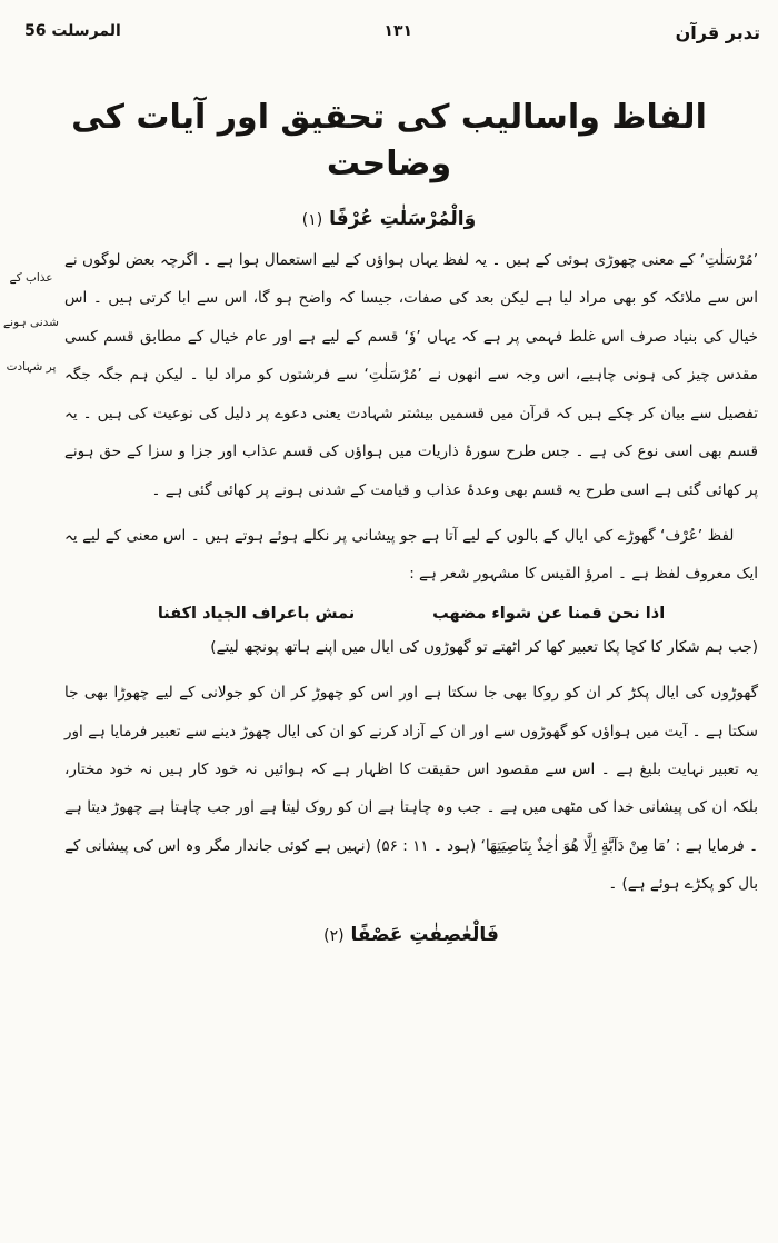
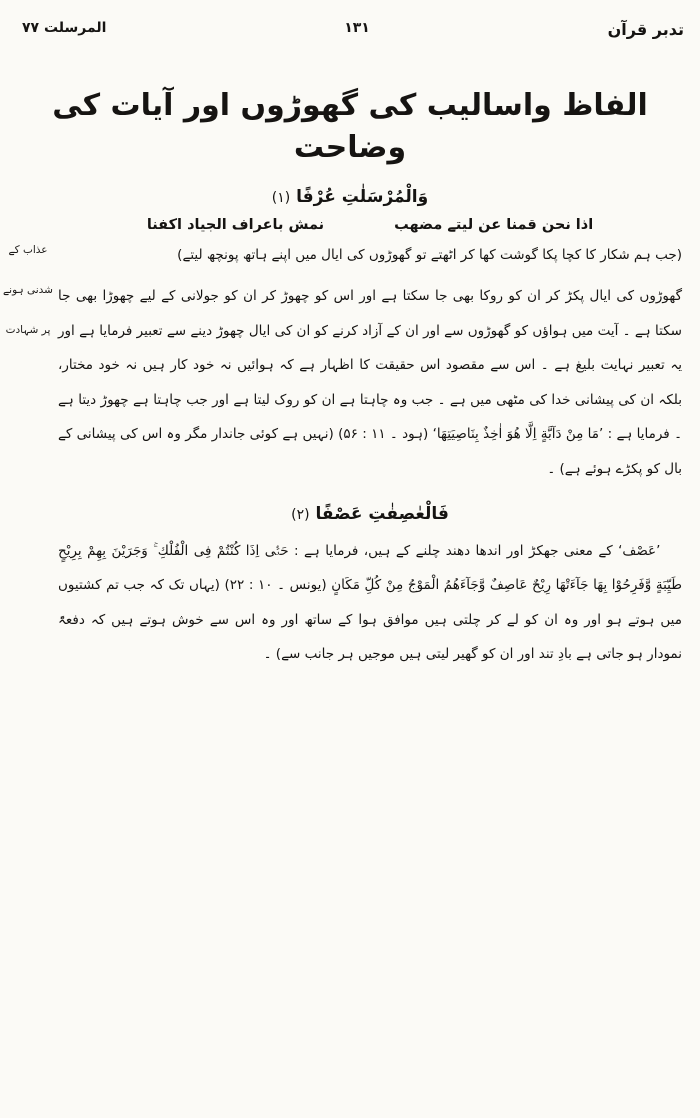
  تدبر قرآن
  ۱۳۱
- المرسلت 56
+ المرسلت ۷۷
- الفاظ واسالیب کی تحقیق اور آیات کی وضاحت
+ الفاظ واسالیب کی گھوڑوں اور آیات کی وضاحت
  وَالْمُرْسَلٰتِ عُرْفًا (۱)
  عذاب کے
  شدنی ہونے
  پر شہادت
- ’مُرْسَلٰتِ‘ کے معنی چھوڑی ہوئی کے ہیں ۔ یہ لفظ یہاں ہواؤں کے لیے استعمال ہوا ہے ۔ اگرچہ بعض لوگوں نے اس سے ملائکہ کو بھی مراد لیا ہے لیکن بعد کی صفات، جیسا کہ واضح ہو گا، اس سے ابا کرتی ہیں ۔ اس خیال کی بنیاد صرف اس غلط فہمی پر ہے کہ یہاں ’وٗ‘ قسم کے لیے ہے اور عام خیال کے مطابق قسم کسی مقدس چیز کی ہونی چاہیے، اس وجہ سے انھوں نے ’مُرْسَلٰتِ‘ سے فرشتوں کو مراد لیا ۔ لیکن ہم جگہ جگہ تفصیل سے بیان کر چکے ہیں کہ قرآن میں قسمیں بیشتر شہادت یعنی دعوے پر دلیل کی نوعیت کی ہیں ۔ یہ قسم بھی اسی نوع کی ہے ۔ جس طرح سورۂ ذاریات میں ہواؤں کی قسم عذاب اور جزا و سزا کے حق ہونے پر کھائی گئی ہے اسی طرح یہ قسم بھی وعدۂ عذاب و قیامت کے شدنی ہونے پر کھائی گئی ہے ۔
- لفظ ’عُرْف‘ گھوڑے کی ایال کے بالوں کے لیے آتا ہے جو پیشانی پر نکلے ہوئے ہوتے ہیں ۔ اس معنی کے لیے یہ ایک معروف لفظ ہے ۔ امرؤ القیس کا مشہور شعر ہے :
- اذا نحن قمنا عن شواء مضهب
+ اذا نحن قمنا عن لیتے مضهب
  نمش باعراف الجياد اكفنا
- (جب ہم شکار کا کچا پکا تعبیر کھا کر اٹھتے تو گھوڑوں کی ایال میں اپنے ہاتھ پونچھ لیتے)
+ (جب ہم شکار کا کچا پکا گوشت کھا کر اٹھتے تو گھوڑوں کی ایال میں اپنے ہاتھ پونچھ لیتے)
  گھوڑوں کی ایال پکڑ کر ان کو روکا بھی جا سکتا ہے اور اس کو چھوڑ کر ان کو جولانی کے لیے چھوڑا بھی جا سکتا ہے ۔ آیت میں ہواؤں کو گھوڑوں سے اور ان کے آزاد کرنے کو ان کی ایال چھوڑ دینے سے تعبیر فرمایا ہے اور یہ تعبیر نہایت بلیغ ہے ۔ اس سے مقصود اس حقیقت کا اظہار ہے کہ ہوائیں نہ خود کار ہیں نہ خود مختار، بلکہ ان کی پیشانی خدا کی مٹھی میں ہے ۔ جب وہ چاہتا ہے ان کو روک لیتا ہے اور جب چاہتا ہے چھوڑ دیتا ہے ۔ فرمایا ہے : ’مَا مِنْ دَآبَّةٍ اِلَّا هُوَ اٰخِذٌ بِنَاصِيَتِهَا‘ (ہود ۔ ۱۱ : ۵۶) (نہیں ہے کوئی جاندار مگر وہ اس کی پیشانی کے بال کو پکڑے ہوئے ہے) ۔
  فَالْعٰصِفٰتِ عَصْفًا (۲)
+ ’عَصْف‘ کے معنی جھکڑ اور اندھا دھند چلنے کے ہیں، فرمایا ہے : حَتّٰۤی اِذَا كُنْتُمْ فِی الْفُلْكِ ۚ وَجَرَيْنَ بِهِمْ بِرِيْحٍ طَيِّبَةٍ وَّفَرِحُوْا بِهَا جَآءَتْهَا رِيْحٌ عَاصِفٌ وَّجَآءَهُمُ الْمَوْجُ مِنْ كُلِّ مَكَانٍ (یونس ۔ ۱۰ : ۲۲) (یہاں تک کہ جب تم کشتیوں میں ہوتے ہو اور وہ ان کو لے کر چلتی ہیں موافق ہوا کے ساتھ اور وہ اس سے خوش ہوتے ہیں کہ دفعۃً نمودار ہو جاتی ہے بادِ تند اور ان کو گھیر لیتی ہیں موجیں ہر جانب سے) ۔
